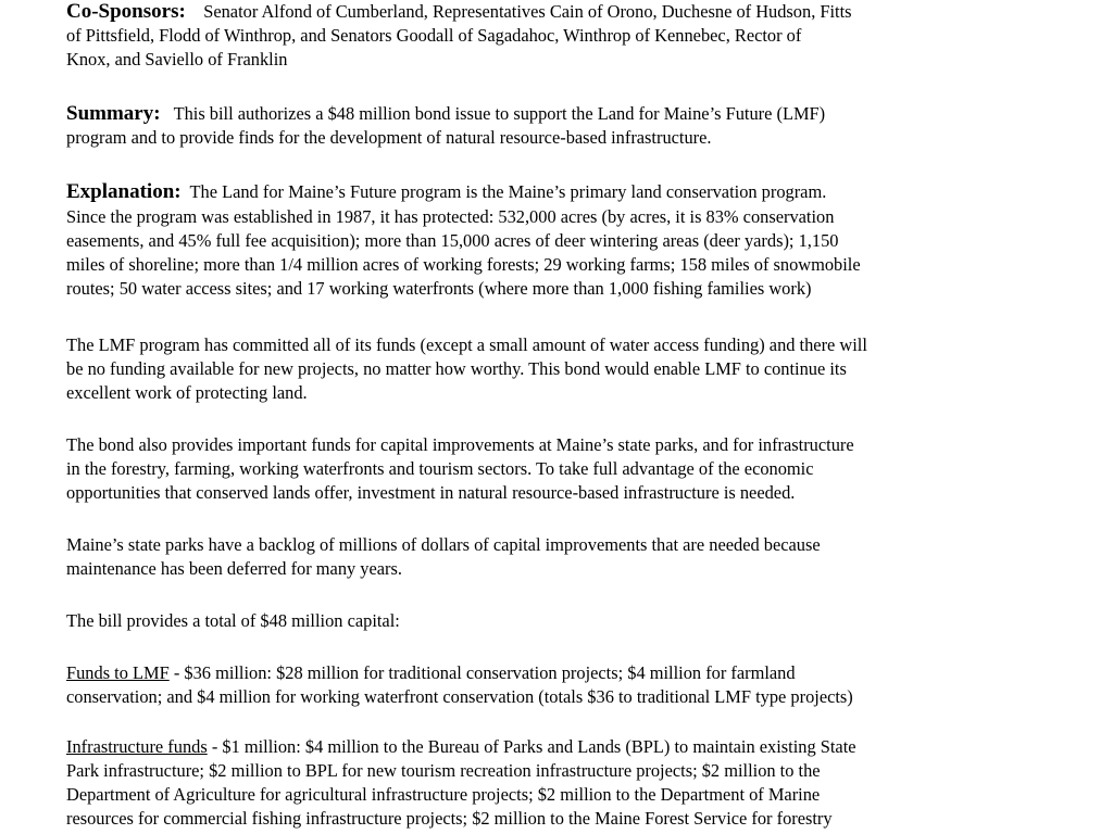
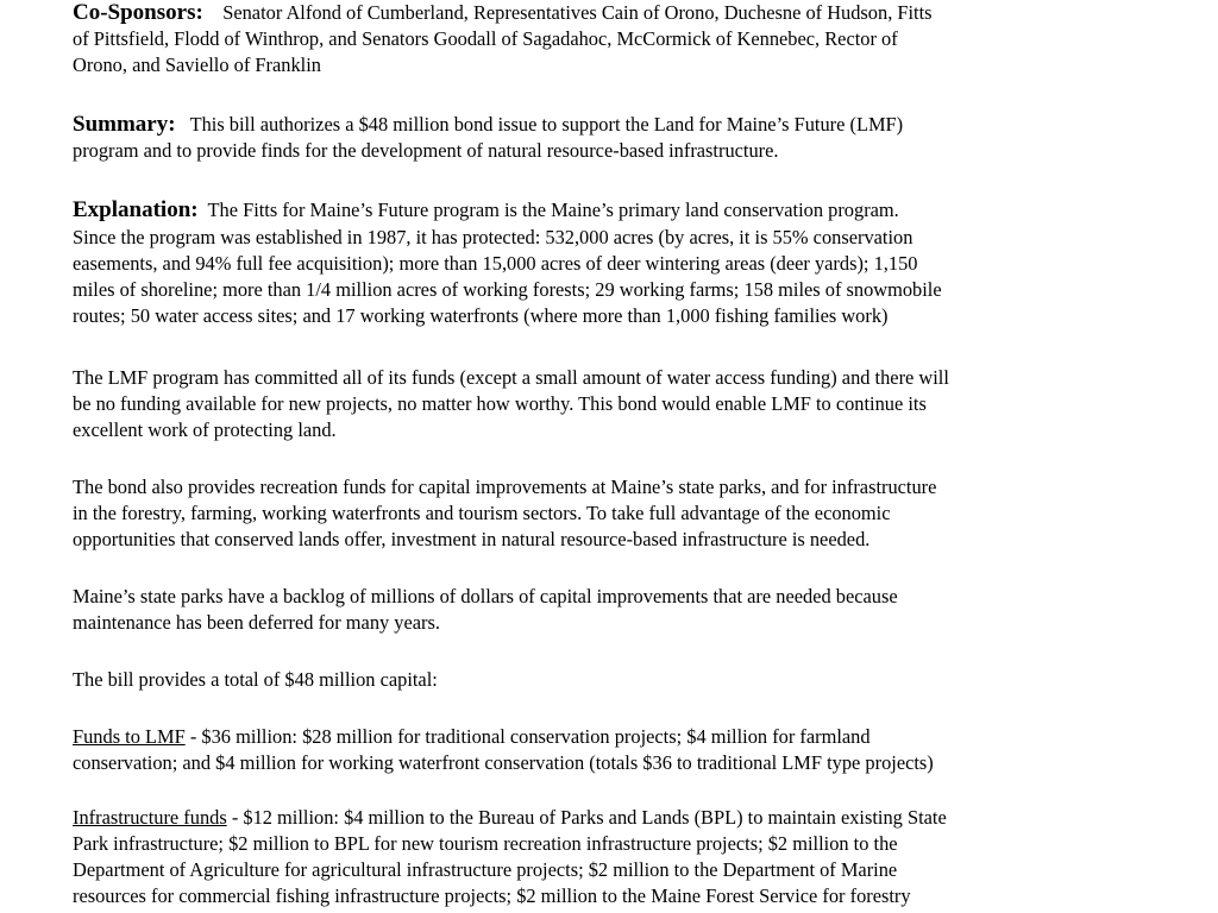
  Co-Sponsors: Senator Alfond of Cumberland, Representatives Cain of Orono, Duchesne of Hudson, Fitts
- of Pittsfield, Flodd of Winthrop, and Senators Goodall of Sagadahoc, Winthrop of Kennebec, Rector of
+ of Pittsfield, Flodd of Winthrop, and Senators Goodall of Sagadahoc, McCormick of Kennebec, Rector of
- Knox, and Saviello of Franklin
+ Orono, and Saviello of Franklin
  Summary: This bill authorizes a $48 million bond issue to support the Land for Maine’s Future (LMF)
  program and to provide finds for the development of natural resource-based infrastructure.
- Explanation: The Land for Maine’s Future program is the Maine’s primary land conservation program.
+ Explanation: The Fitts for Maine’s Future program is the Maine’s primary land conservation program.
- Since the program was established in 1987, it has protected: 532,000 acres (by acres, it is 83% conservation
+ Since the program was established in 1987, it has protected: 532,000 acres (by acres, it is 55% conservation
- easements, and 45% full fee acquisition); more than 15,000 acres of deer wintering areas (deer yards); 1,150
+ easements, and 94% full fee acquisition); more than 15,000 acres of deer wintering areas (deer yards); 1,150
  miles of shoreline; more than 1/4 million acres of working forests; 29 working farms; 158 miles of snowmobile
  routes; 50 water access sites; and 17 working waterfronts (where more than 1,000 fishing families work)
  The LMF program has committed all of its funds (except a small amount of water access funding) and there will
  be no funding available for new projects, no matter how worthy. This bond would enable LMF to continue its
  excellent work of protecting land.
- The bond also provides important funds for capital improvements at Maine’s state parks, and for infrastructure
+ The bond also provides recreation funds for capital improvements at Maine’s state parks, and for infrastructure
  in the forestry, farming, working waterfronts and tourism sectors. To take full advantage of the economic
  opportunities that conserved lands offer, investment in natural resource-based infrastructure is needed.
  Maine’s state parks have a backlog of millions of dollars of capital improvements that are needed because
  maintenance has been deferred for many years.
  The bill provides a total of $48 million capital:
  Funds to LMF - $36 million: $28 million for traditional conservation projects; $4 million for farmland
  conservation; and $4 million for working waterfront conservation (totals $36 to traditional LMF type projects)
- Infrastructure funds - $1 million: $4 million to the Bureau of Parks and Lands (BPL) to maintain existing State
+ Infrastructure funds - $12 million: $4 million to the Bureau of Parks and Lands (BPL) to maintain existing State
  Park infrastructure; $2 million to BPL for new tourism recreation infrastructure projects; $2 million to the
  Department of Agriculture for agricultural infrastructure projects; $2 million to the Department of Marine
  resources for commercial fishing infrastructure projects; $2 million to the Maine Forest Service for forestry
